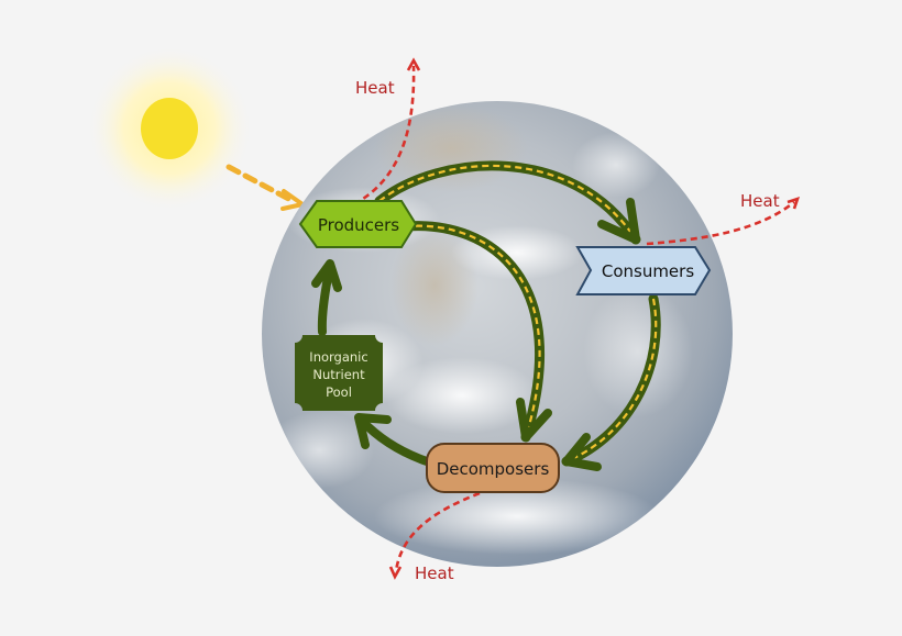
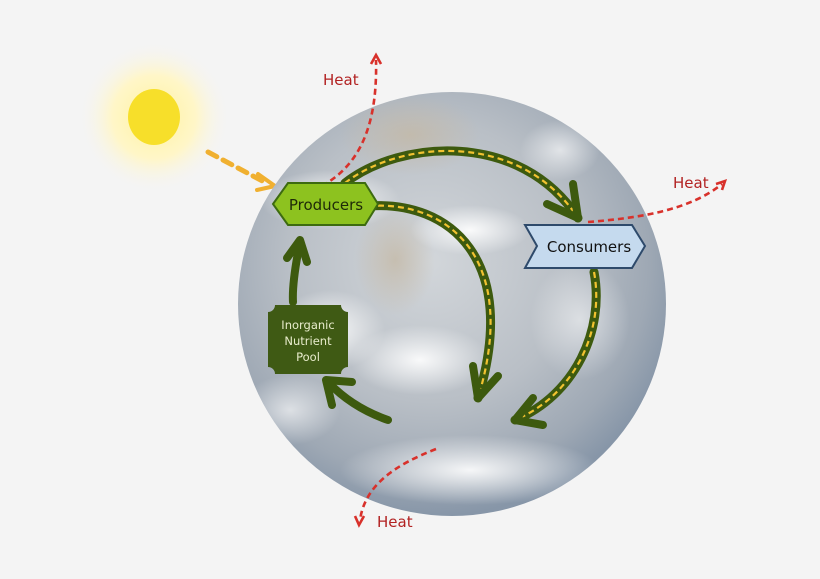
  Heat
  Heat
  Heat
  Producers
  Consumers
  Inorganic
  Nutrient
  Pool
- Decomposers
